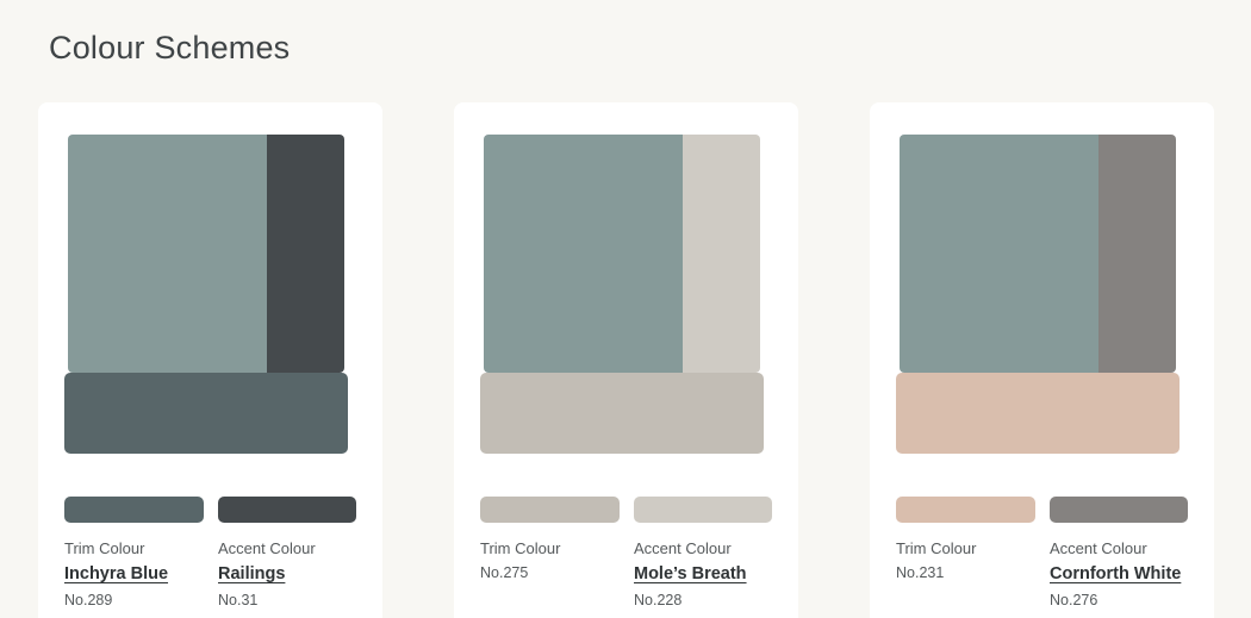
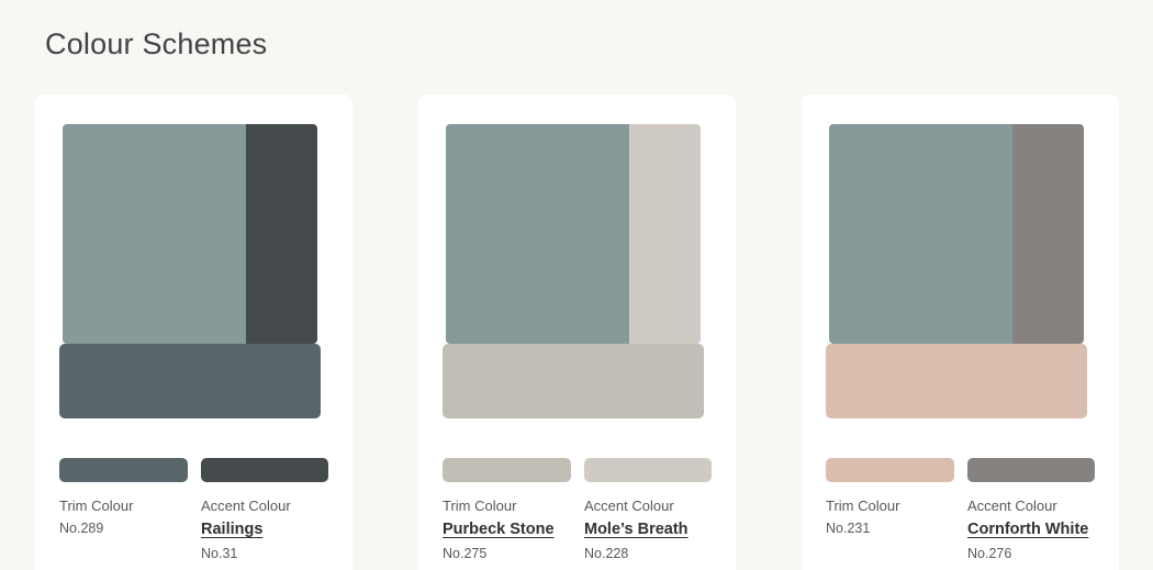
  Colour Schemes
  Trim Colour
- Inchyra Blue
  No.289
  Accent Colour
  Railings
  No.31
  Trim Colour
+ Purbeck Stone
  No.275
  Accent Colour
  Mole’s Breath
  No.228
  Trim Colour
  No.231
  Accent Colour
  Cornforth White
  No.276
